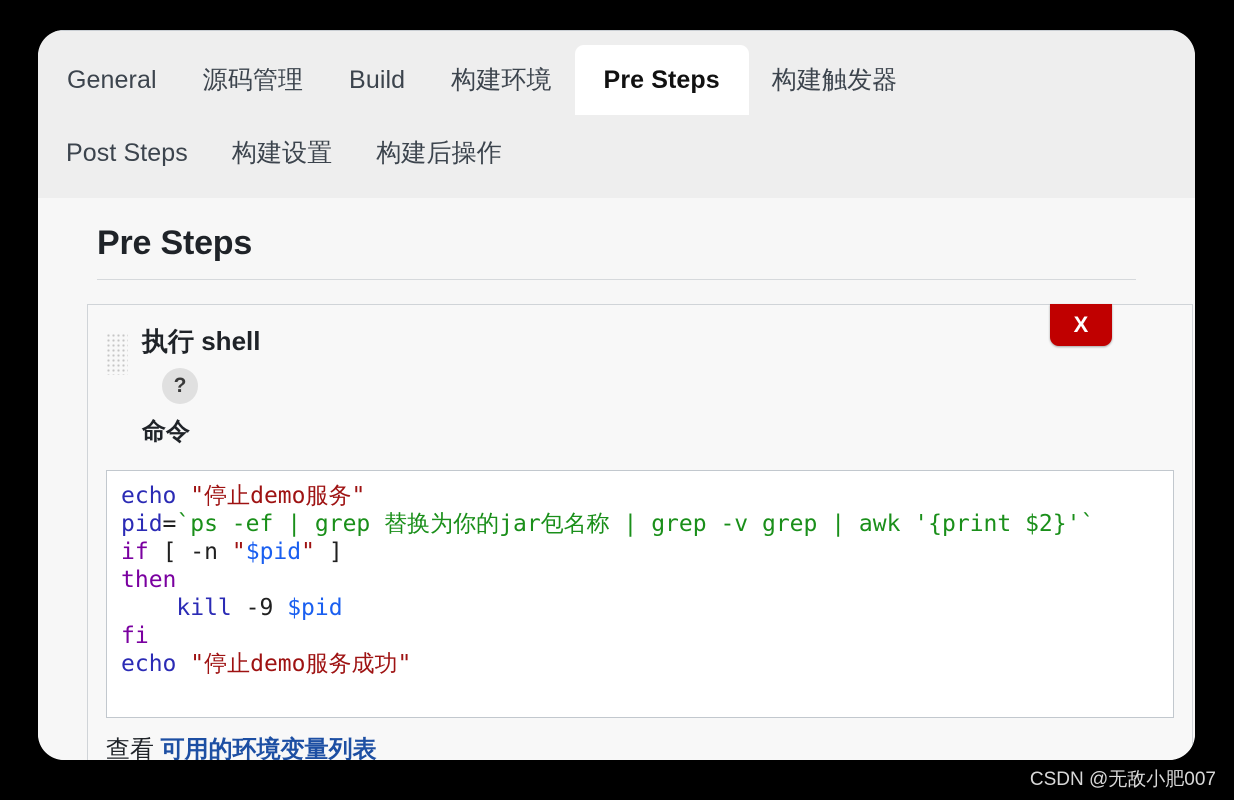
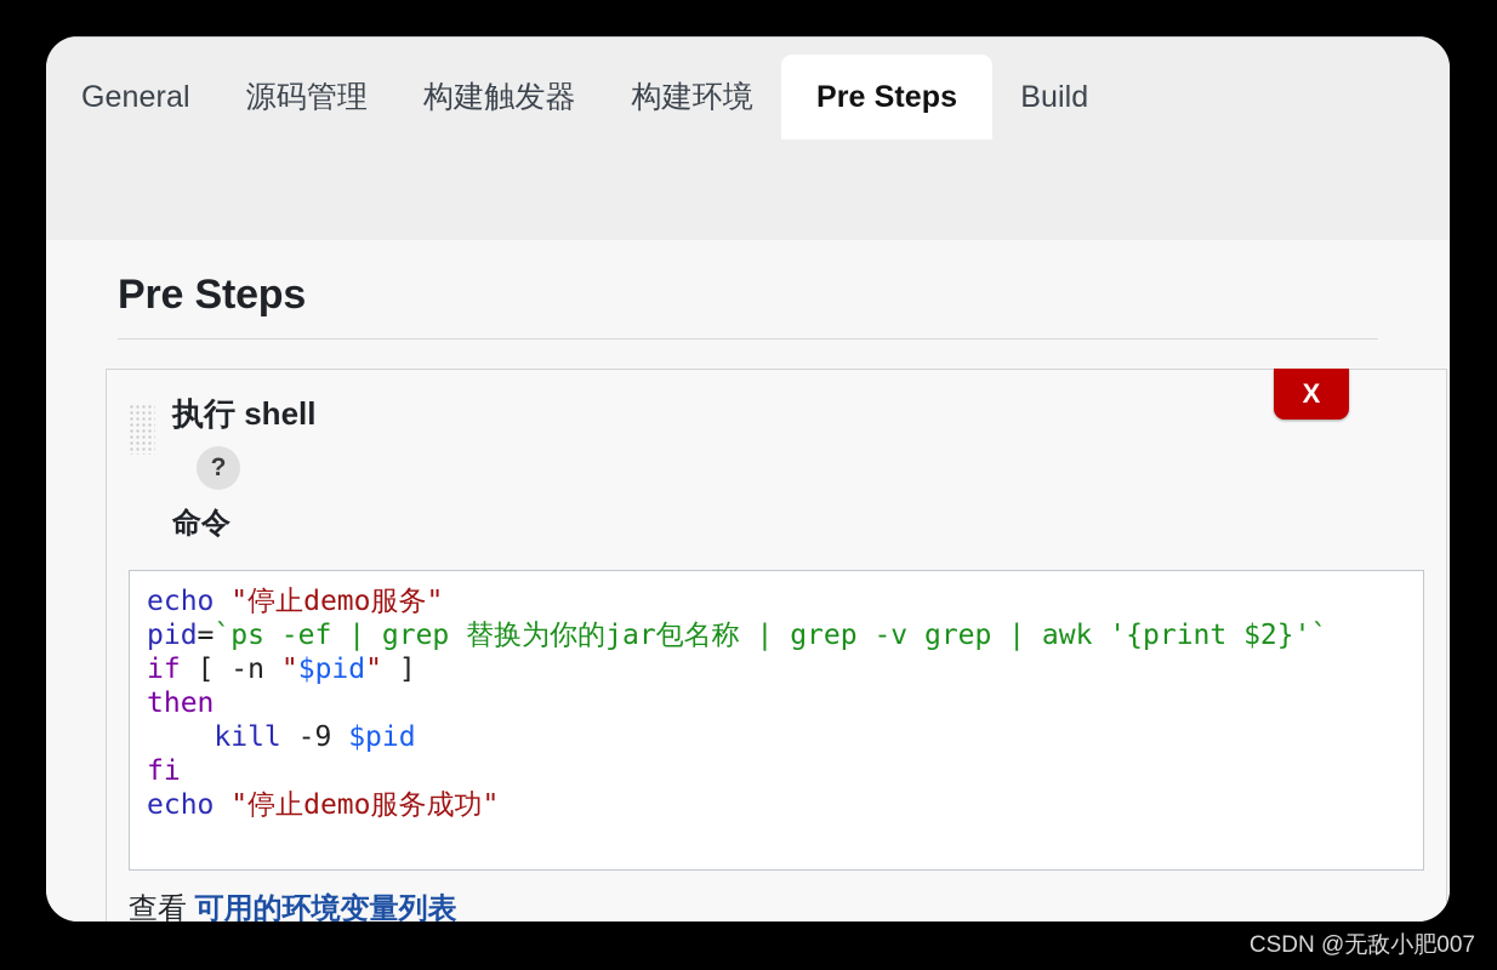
  General
  源码管理
- Build
+ 构建触发器
  构建环境
  Pre Steps
- 构建触发器
+ Build
- Post Steps
- 构建设置
- 构建后操作
  Pre Steps
  X
  执行 shell
  ?
  命令
  echo "停止demo服务" pid=`ps -ef | grep 替换为你的jar包名称 | grep -v grep | awk '{print $2}'` if [ -n "$pid" ] then kill -9 $pid fi echo "停止demo服务成功"
  查看 可用的环境变量列表
  CSDN @无敌小肥007
